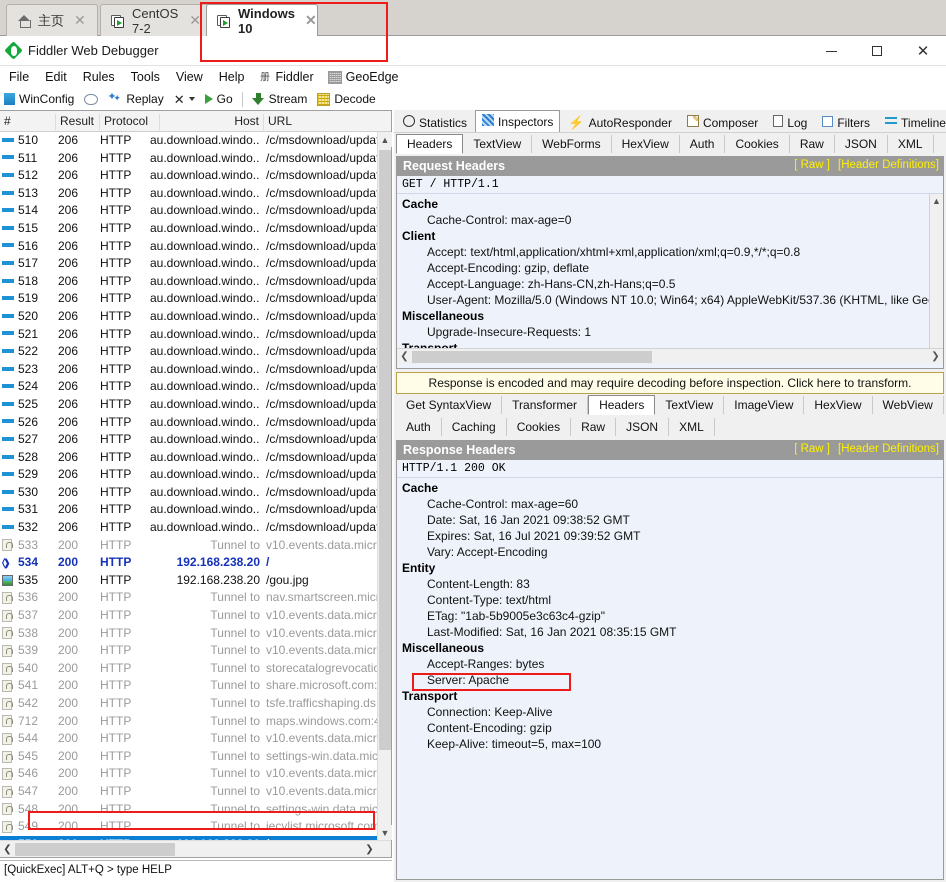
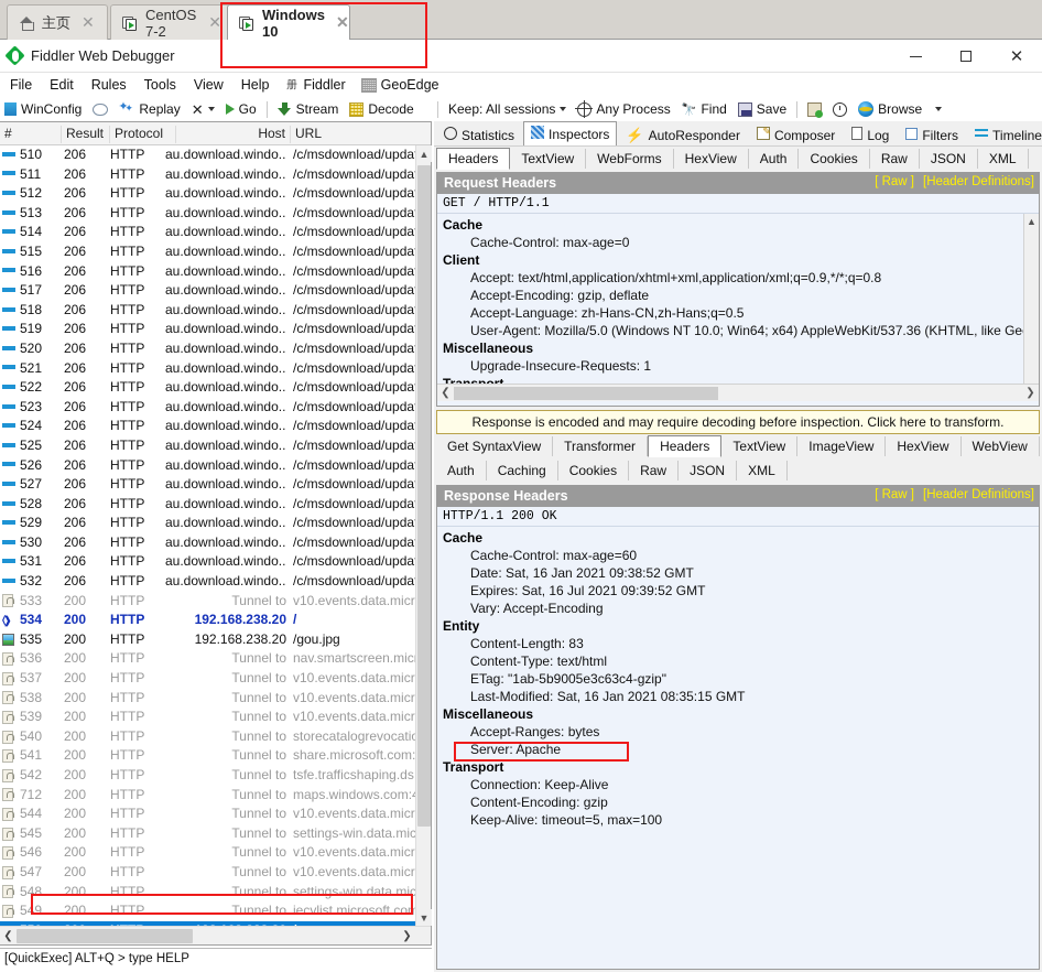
  主页
  ✕
  CentOS 7-2
  ✕
  Windows 10
  ✕
  Fiddler Web Debugger
  ✕
  File
  Edit
  Rules
  Tools
  View
  Help
  册
  Fiddler
  GeoEdge
  WinConfig
  Replay
  ✕
  Go
  Stream
  Decode
+ Keep: All sessions
+ Any Process
+ 🔭
+ Find
+ Save
+ Browse
  #
  Result
  Protocol
  Host
  URL
  510
  206
  HTTP
  au.download.windo..
  /c/msdownload/upda
  511
  206
  HTTP
  au.download.windo..
  /c/msdownload/upda
  512
  206
  HTTP
  au.download.windo..
  /c/msdownload/upda
  513
  206
  HTTP
  au.download.windo..
  /c/msdownload/upda
  514
  206
  HTTP
  au.download.windo..
  /c/msdownload/upda
  515
  206
  HTTP
  au.download.windo..
  /c/msdownload/upda
  516
  206
  HTTP
  au.download.windo..
  /c/msdownload/upda
  517
  206
  HTTP
  au.download.windo..
  /c/msdownload/upda
  518
  206
  HTTP
  au.download.windo..
  /c/msdownload/upda
  519
  206
  HTTP
  au.download.windo..
  /c/msdownload/upda
  520
  206
  HTTP
  au.download.windo..
  /c/msdownload/upda
  521
  206
  HTTP
  au.download.windo..
  /c/msdownload/upda
  522
  206
  HTTP
  au.download.windo..
  /c/msdownload/upda
  523
  206
  HTTP
  au.download.windo..
  /c/msdownload/upda
  524
  206
  HTTP
  au.download.windo..
  /c/msdownload/upda
  525
  206
  HTTP
  au.download.windo..
  /c/msdownload/upda
  526
  206
  HTTP
  au.download.windo..
  /c/msdownload/upda
  527
  206
  HTTP
  au.download.windo..
  /c/msdownload/upda
  528
  206
  HTTP
  au.download.windo..
  /c/msdownload/upda
  529
  206
  HTTP
  au.download.windo..
  /c/msdownload/upda
  530
  206
  HTTP
  au.download.windo..
  /c/msdownload/upda
  531
  206
  HTTP
  au.download.windo..
  /c/msdownload/upda
  532
  206
  HTTP
  au.download.windo..
  /c/msdownload/upda
  533
  200
  HTTP
  Tunnel to
  v10.events.data.micr
  〈❯
  534
  200
  HTTP
  192.168.238.20
  /
  535
  200
  HTTP
  192.168.238.20
  /gou.jpg
  536
  200
  HTTP
  Tunnel to
  nav.smartscreen.mic
  537
  200
  HTTP
  Tunnel to
  v10.events.data.micr
  538
  200
  HTTP
  Tunnel to
  v10.events.data.micr
  539
  200
  HTTP
  Tunnel to
  v10.events.data.micr
  540
  200
  HTTP
  Tunnel to
  storecatalogrevocati
  541
  200
  HTTP
  Tunnel to
  share.microsoft.com:
  542
  200
  HTTP
  Tunnel to
  tsfe.trafficshaping.ds
  712
  200
  HTTP
  Tunnel to
  maps.windows.com:
  544
  200
  HTTP
  Tunnel to
  v10.events.data.micr
  545
  200
  HTTP
  Tunnel to
  settings-win.data.mic
  546
  200
  HTTP
  Tunnel to
  v10.events.data.micr
  547
  200
  HTTP
  Tunnel to
  v10.events.data.micr
  548
  200
  HTTP
  Tunnel to
  settings-win.data.mic
  549
  200
  HTTP
  Tunnel to
  iecvlist.microsoft.com
  ▲
  ▼
  ❮
  ❯
  [QuickExec] ALT+Q > type HELP
  Statistics
  Inspectors
  ⚡
  AutoResponder
  ✎
  Composer
  Log
  Filters
  Timeline
  Headers
  TextView
  WebForms
  HexView
  Auth
  Cookies
  Raw
  JSON
  XML
  Request Headers
  [ Raw ]
  [Header Definitions]
  GET / HTTP/1.1
  Cache
  Cache-Control: max-age=0
  Client
  Accept: text/html,application/xhtml+xml,application/xml;q=0.9,*/*;q=0.8
  Accept-Encoding: gzip, deflate
  Accept-Language: zh-Hans-CN,zh-Hans;q=0.5
  User-Agent: Mozilla/5.0 (Windows NT 10.0; Win64; x64) AppleWebKit/537.36 (KHTML, like Ge
  Miscellaneous
  Upgrade-Insecure-Requests: 1
  ▲
  ❮
  ❯
  Response is encoded and may require decoding before inspection. Click here to transform.
  Get SyntaxView
  Transformer
  Headers
  TextView
  ImageView
  HexView
  WebView
  Auth
  Caching
  Cookies
  Raw
  JSON
  XML
  Response Headers
  [ Raw ]
  [Header Definitions]
  HTTP/1.1 200 OK
  Cache
  Cache-Control: max-age=60
  Date: Sat, 16 Jan 2021 09:38:52 GMT
  Expires: Sat, 16 Jul 2021 09:39:52 GMT
  Vary: Accept-Encoding
  Entity
  Content-Length: 83
  Content-Type: text/html
  ETag: "1ab-5b9005e3c63c4-gzip"
  Last-Modified: Sat, 16 Jan 2021 08:35:15 GMT
  Miscellaneous
  Accept-Ranges: bytes
  Server: Apache
  Transport
  Connection: Keep-Alive
  Content-Encoding: gzip
  Keep-Alive: timeout=5, max=100
